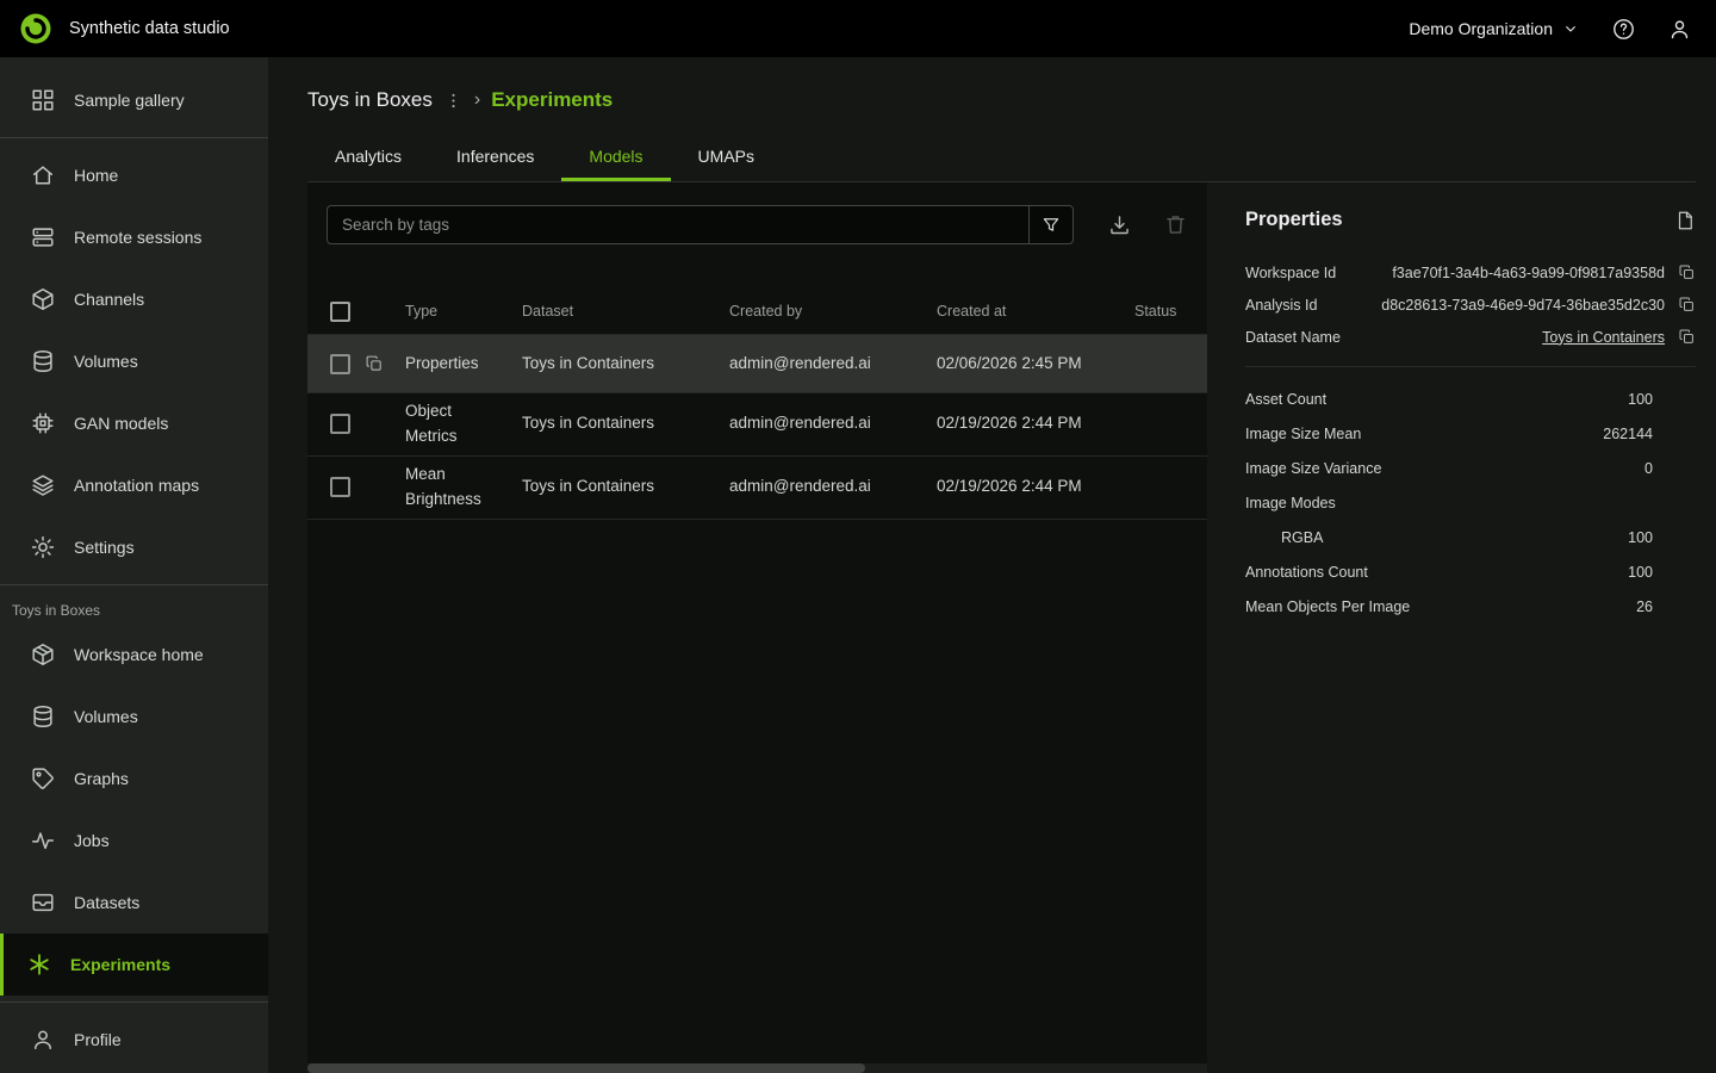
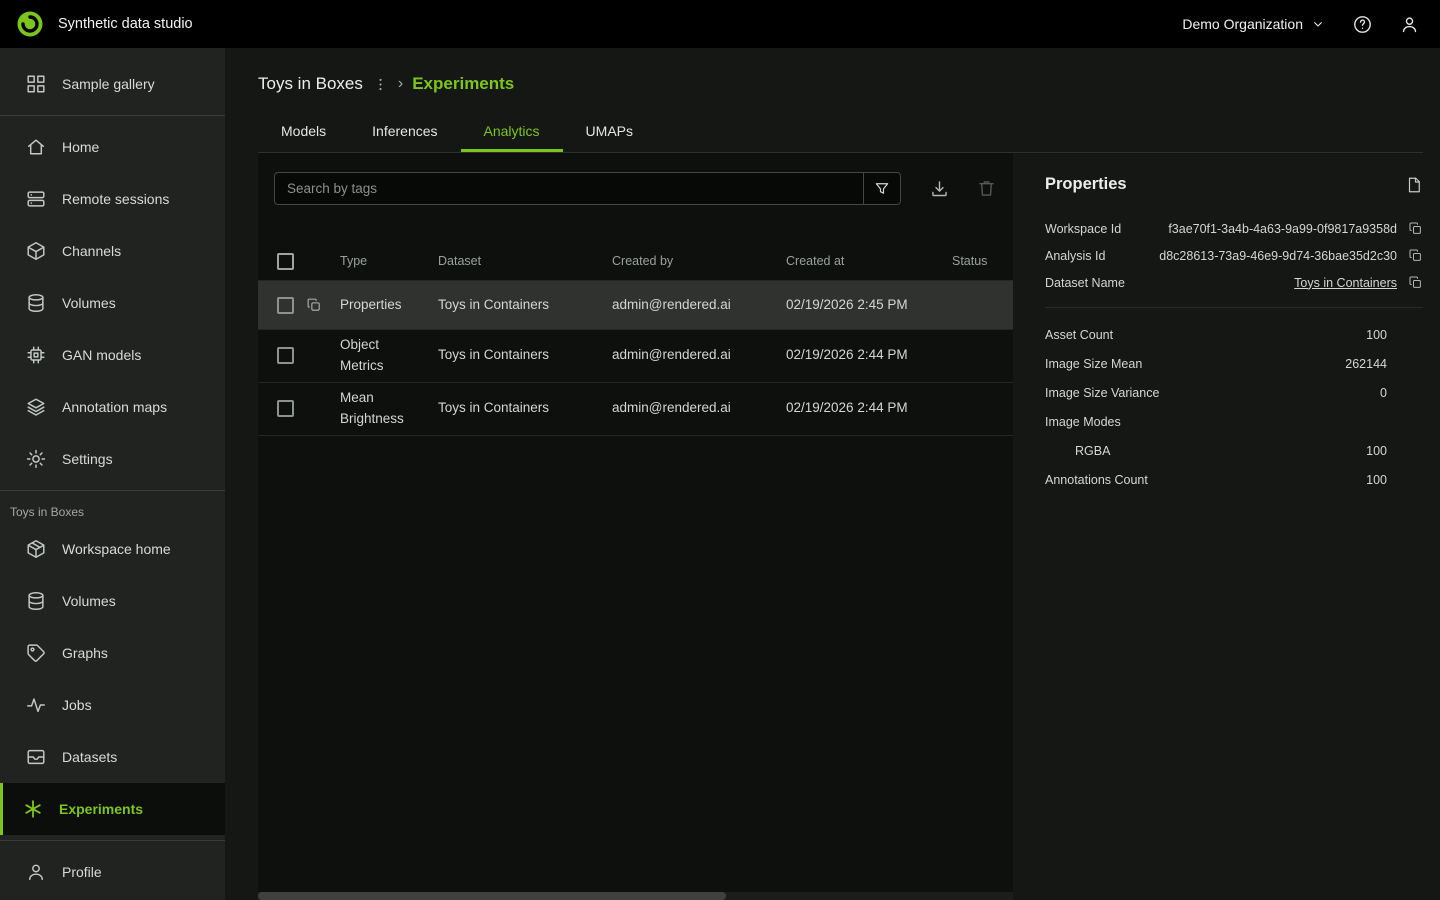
  Synthetic data studio
  Demo Organization
  Sample gallery
  Home
  Remote sessions
  Channels
  Volumes
  GAN models
  Annotation maps
  Settings
  Toys in Boxes
  Workspace home
  Volumes
  Graphs
  Jobs
  Datasets
  Experiments
  Profile
  Toys in Boxes
  ›
  Experiments
- Analytics
+ Models
  Inferences
- Models
+ Analytics
  UMAPs
  Search by tags
  Type
  Dataset
  Created by
  Created at
  Status
  Properties
  Toys in Containers
  admin@rendered.ai
- 02/06/2026 2:45 PM
+ 02/19/2026 2:45 PM
  Object Metrics
  Toys in Containers
  admin@rendered.ai
  02/19/2026 2:44 PM
  Mean Brightness
  Toys in Containers
  admin@rendered.ai
  02/19/2026 2:44 PM
  Properties
  Workspace Id
  f3ae70f1-3a4b-4a63-9a99-0f9817a9358d
  Analysis Id
  d8c28613-73a9-46e9-9d74-36bae35d2c30
  Dataset Name
  Toys in Containers
  Asset Count
  100
  Image Size Mean
  262144
  Image Size Variance
  0
  Image Modes
  RGBA
  100
  Annotations Count
  100
- Mean Objects Per Image
- 26
